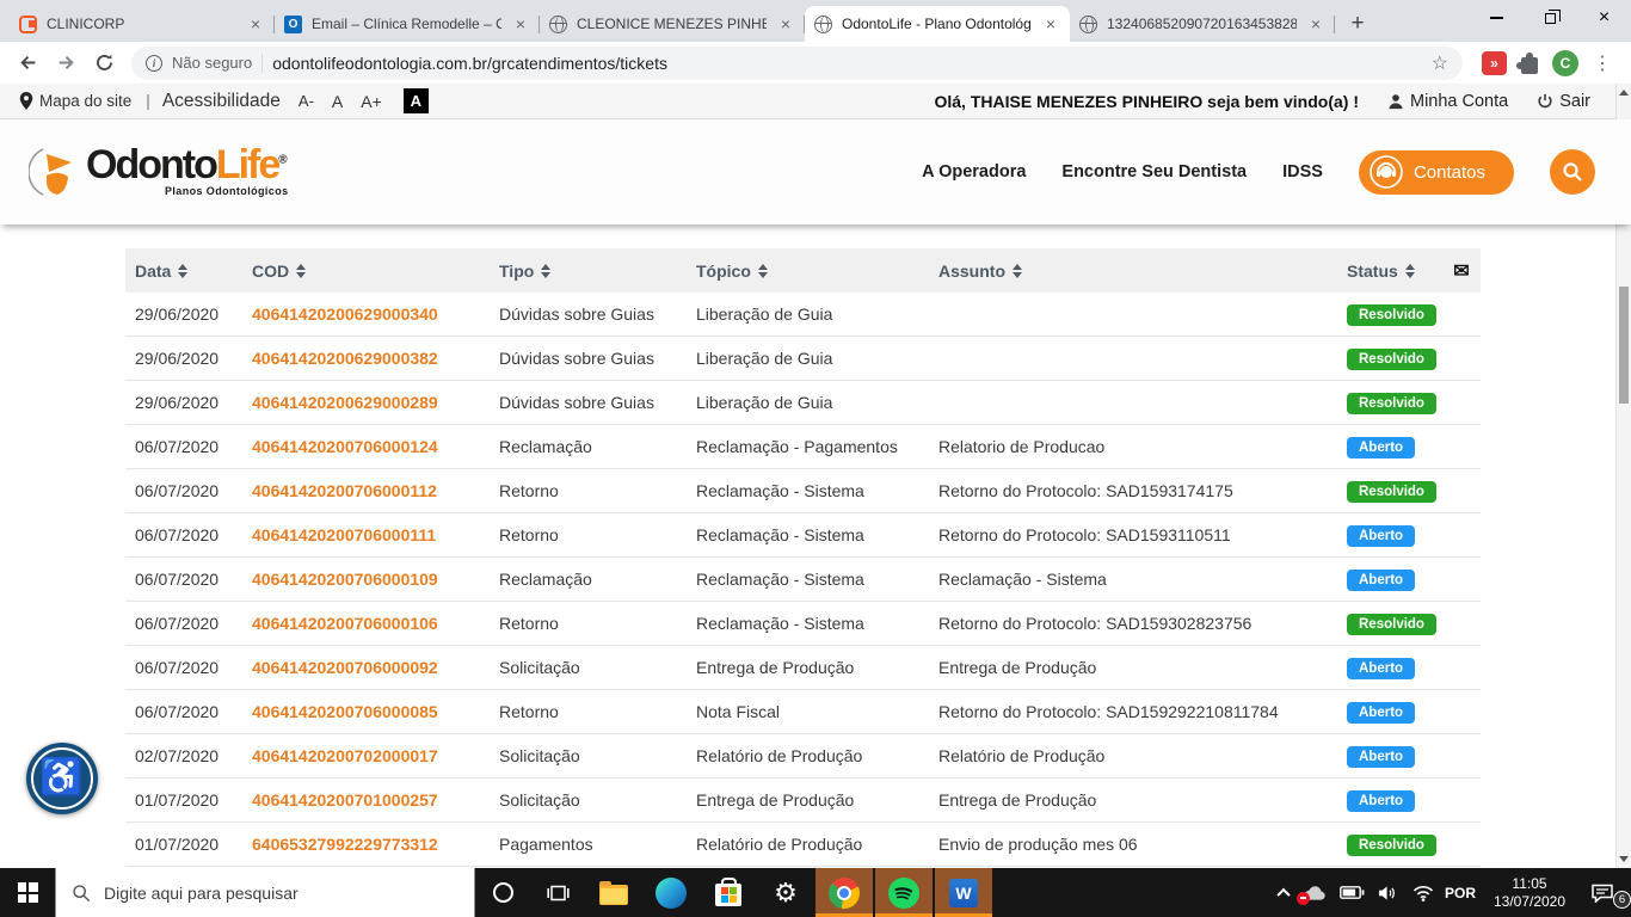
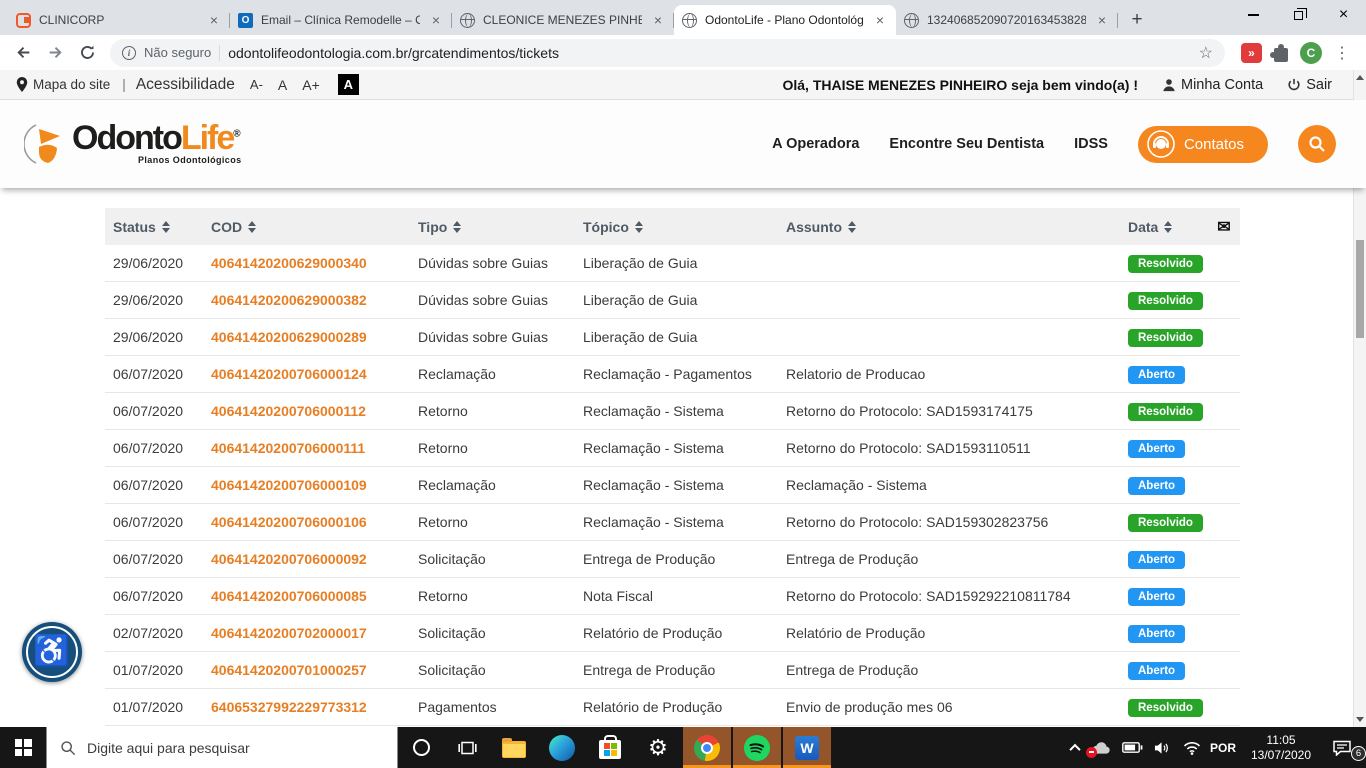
  CLINICORP
  ×
  Email – Clínica Remodelle – O
  ×
  CLEONICE MENEZES PINHE
  ×
  OdontoLife - Plano Odontológ
  ×
  132406852090720163453828
  ×
  +
  ×
  i
  Não seguro
  odontolifeodontologia.com.br/grcatendimentos/tickets
  ☆
  »
  C
  ⋮
  Mapa do site
  |
  Acessibilidade
  A-
  A
  A+
  A
  Olá, THAISE MENEZES PINHEIRO seja bem vindo(a) !
  Minha Conta
  Sair
  OdontoLife®
  Planos Odontológicos
  A Operadora
  Encontre Seu Dentista
  IDSS
  Contatos
- Data
+ Status
  COD
  Tipo
  Tópico
  Assunto
- Status
+ Data
  ✉
  29/06/2020
  40641420200629000340
  Dúvidas sobre Guias
  Liberação de Guia
  Resolvido
  29/06/2020
  40641420200629000382
  Dúvidas sobre Guias
  Liberação de Guia
  Resolvido
  29/06/2020
  40641420200629000289
  Dúvidas sobre Guias
  Liberação de Guia
  Resolvido
  06/07/2020
  40641420200706000124
  Reclamação
  Reclamação - Pagamentos
  Relatorio de Producao
  Aberto
  06/07/2020
  40641420200706000112
  Retorno
  Reclamação - Sistema
  Retorno do Protocolo: SAD1593174175
  Resolvido
  06/07/2020
  40641420200706000111
  Retorno
  Reclamação - Sistema
  Retorno do Protocolo: SAD1593110511
  Aberto
  06/07/2020
  40641420200706000109
  Reclamação
  Reclamação - Sistema
  Reclamação - Sistema
  Aberto
  06/07/2020
  40641420200706000106
  Retorno
  Reclamação - Sistema
  Retorno do Protocolo: SAD159302823756
  Resolvido
  06/07/2020
  40641420200706000092
  Solicitação
  Entrega de Produção
  Entrega de Produção
  Aberto
  06/07/2020
  40641420200706000085
  Retorno
  Nota Fiscal
  Retorno do Protocolo: SAD159292210811784
  Aberto
  02/07/2020
  40641420200702000017
  Solicitação
  Relatório de Produção
  Relatório de Produção
  Aberto
  01/07/2020
  40641420200701000257
  Solicitação
  Entrega de Produção
  Entrega de Produção
  Aberto
  01/07/2020
  64065327992229773312
  Pagamentos
  Relatório de Produção
  Envio de produção mes 06
  Resolvido
  ♿
  Digite aqui para pesquisar
  ⚙
  W
  POR
  11:05
  13/07/2020
  6
